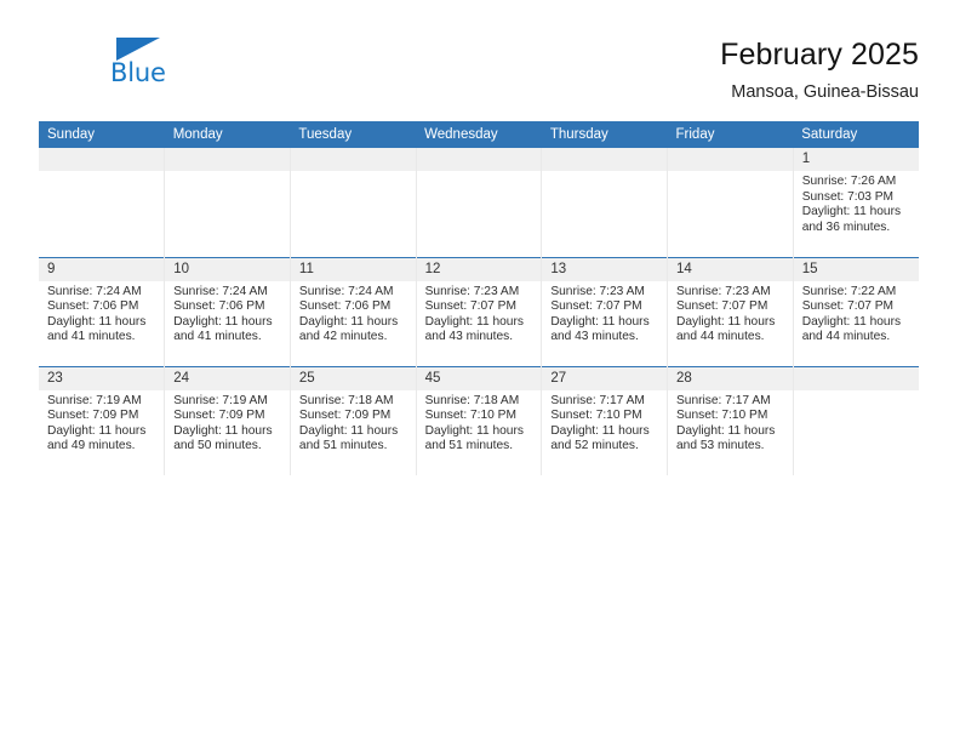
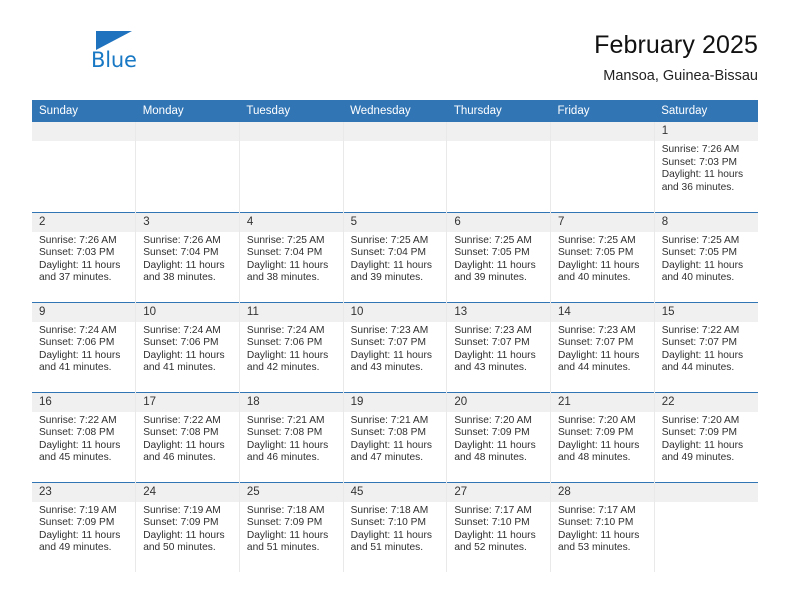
  Blue
  February 2025
  Mansoa, Guinea-Bissau
  Sunday	Monday	Tuesday	Wednesday	Thursday	Friday	Saturday
  						1Sunrise: 7:26 AMSunset: 7:03 PMDaylight: 11 hoursand 36 minutes.
+ 2Sunrise: 7:26 AMSunset: 7:03 PMDaylight: 11 hoursand 37 minutes.	3Sunrise: 7:26 AMSunset: 7:04 PMDaylight: 11 hoursand 38 minutes.	4Sunrise: 7:25 AMSunset: 7:04 PMDaylight: 11 hoursand 38 minutes.	5Sunrise: 7:25 AMSunset: 7:04 PMDaylight: 11 hoursand 39 minutes.	6Sunrise: 7:25 AMSunset: 7:05 PMDaylight: 11 hoursand 39 minutes.	7Sunrise: 7:25 AMSunset: 7:05 PMDaylight: 11 hoursand 40 minutes.	8Sunrise: 7:25 AMSunset: 7:05 PMDaylight: 11 hoursand 40 minutes.
- 9Sunrise: 7:24 AMSunset: 7:06 PMDaylight: 11 hoursand 41 minutes.	10Sunrise: 7:24 AMSunset: 7:06 PMDaylight: 11 hoursand 41 minutes.	11Sunrise: 7:24 AMSunset: 7:06 PMDaylight: 11 hoursand 42 minutes.	12Sunrise: 7:23 AMSunset: 7:07 PMDaylight: 11 hoursand 43 minutes.	13Sunrise: 7:23 AMSunset: 7:07 PMDaylight: 11 hoursand 43 minutes.	14Sunrise: 7:23 AMSunset: 7:07 PMDaylight: 11 hoursand 44 minutes.	15Sunrise: 7:22 AMSunset: 7:07 PMDaylight: 11 hoursand 44 minutes.
+ 9Sunrise: 7:24 AMSunset: 7:06 PMDaylight: 11 hoursand 41 minutes.	10Sunrise: 7:24 AMSunset: 7:06 PMDaylight: 11 hoursand 41 minutes.	11Sunrise: 7:24 AMSunset: 7:06 PMDaylight: 11 hoursand 42 minutes.	10Sunrise: 7:23 AMSunset: 7:07 PMDaylight: 11 hoursand 43 minutes.	13Sunrise: 7:23 AMSunset: 7:07 PMDaylight: 11 hoursand 43 minutes.	14Sunrise: 7:23 AMSunset: 7:07 PMDaylight: 11 hoursand 44 minutes.	15Sunrise: 7:22 AMSunset: 7:07 PMDaylight: 11 hoursand 44 minutes.
+ 16Sunrise: 7:22 AMSunset: 7:08 PMDaylight: 11 hoursand 45 minutes.	17Sunrise: 7:22 AMSunset: 7:08 PMDaylight: 11 hoursand 46 minutes.	18Sunrise: 7:21 AMSunset: 7:08 PMDaylight: 11 hoursand 46 minutes.	19Sunrise: 7:21 AMSunset: 7:08 PMDaylight: 11 hoursand 47 minutes.	20Sunrise: 7:20 AMSunset: 7:09 PMDaylight: 11 hoursand 48 minutes.	21Sunrise: 7:20 AMSunset: 7:09 PMDaylight: 11 hoursand 48 minutes.	22Sunrise: 7:20 AMSunset: 7:09 PMDaylight: 11 hoursand 49 minutes.
  23Sunrise: 7:19 AMSunset: 7:09 PMDaylight: 11 hoursand 49 minutes.	24Sunrise: 7:19 AMSunset: 7:09 PMDaylight: 11 hoursand 50 minutes.	25Sunrise: 7:18 AMSunset: 7:09 PMDaylight: 11 hoursand 51 minutes.	45Sunrise: 7:18 AMSunset: 7:10 PMDaylight: 11 hoursand 51 minutes.	27Sunrise: 7:17 AMSunset: 7:10 PMDaylight: 11 hoursand 52 minutes.	28Sunrise: 7:17 AMSunset: 7:10 PMDaylight: 11 hoursand 53 minutes.
